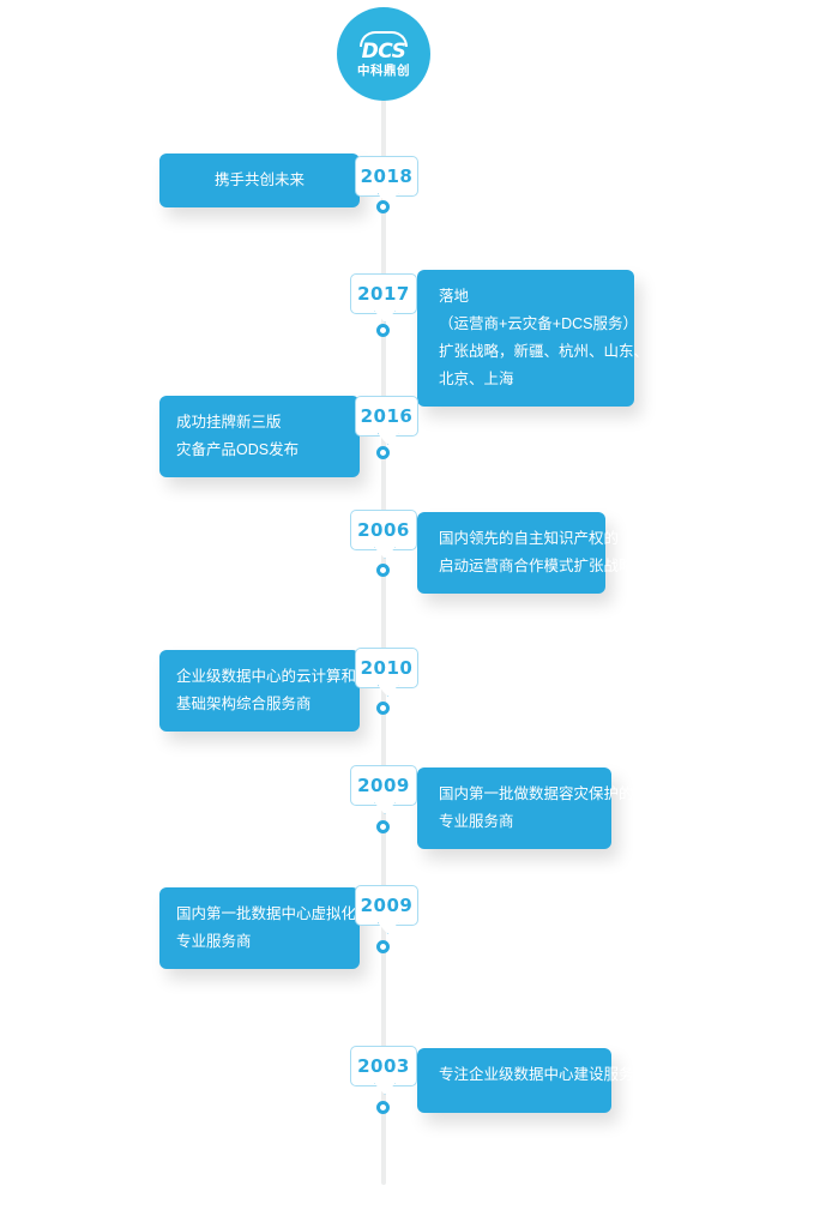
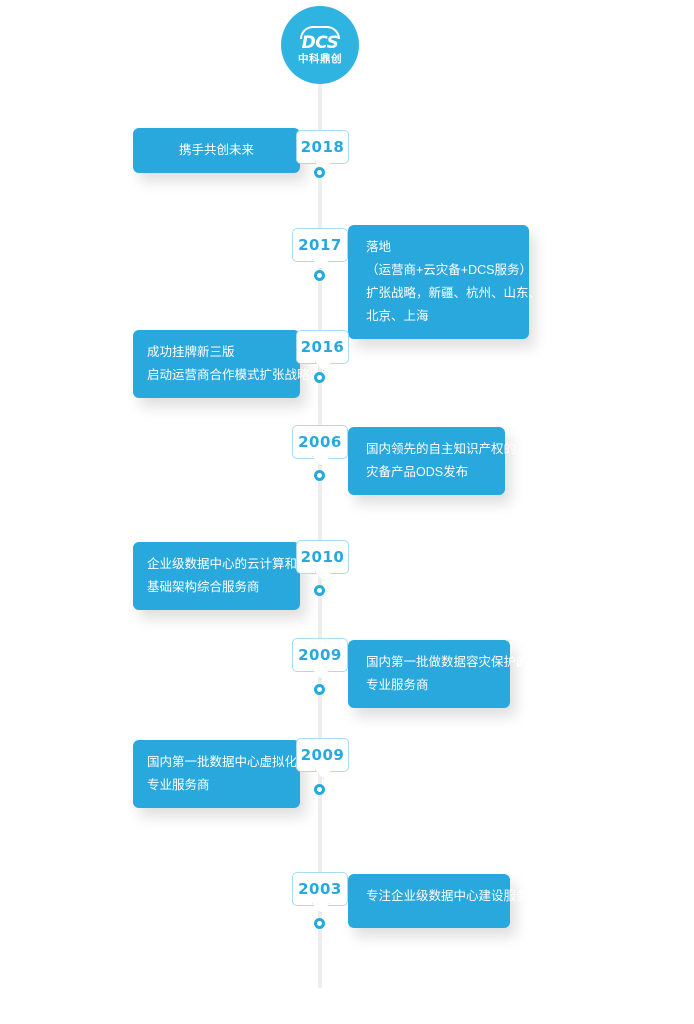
  DCS
  中科鼎创
  携手共创未来
  2018
  落地
  （运营商+云灾备+DCS服务）
  扩张战略，新疆、杭州、山东、
  北京、上海
  2017
  成功挂牌新三版
- 灾备产品ODS发布
+ 启动运营商合作模式扩张战略
  2016
  国内领先的自主知识产权的
- 启动运营商合作模式扩张战略
+ 灾备产品ODS发布
  2006
  企业级数据中心的云计算和
  基础架构综合服务商
  2010
  国内第一批做数据容灾保护的
  专业服务商
  2009
  国内第一批数据中心虚拟化
  专业服务商
  2009
  专注企业级数据中心建设服务
  2003
